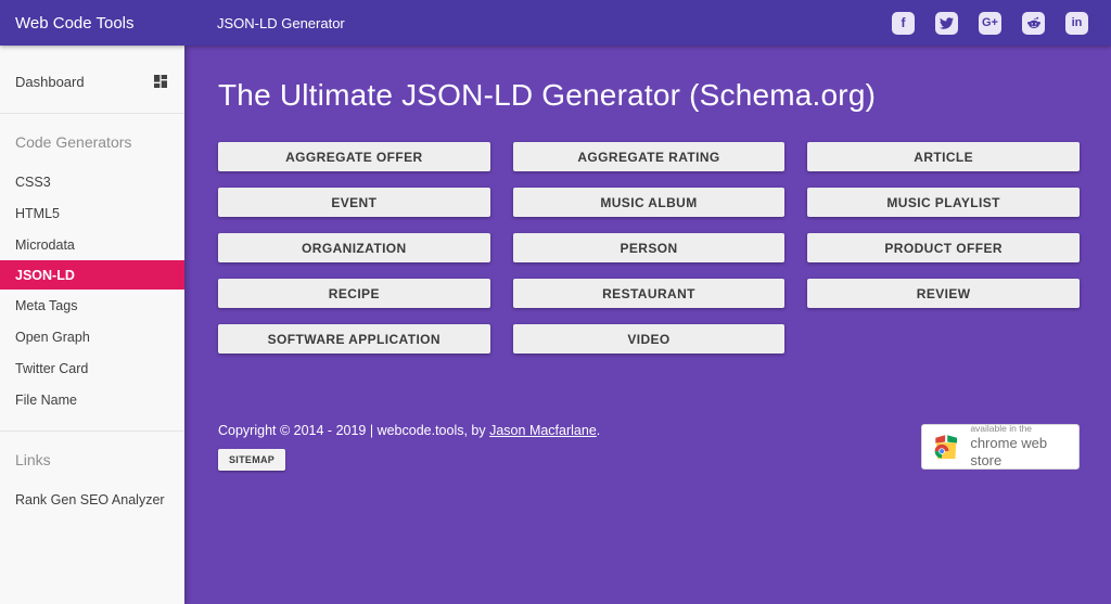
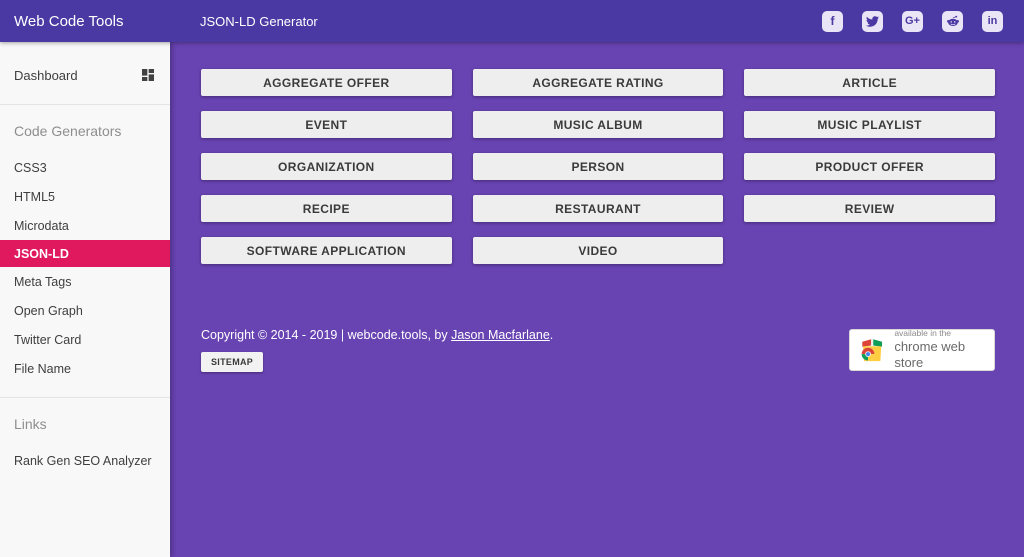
  Web Code Tools
  JSON-LD Generator
  f
  G+
  in
  Dashboard
  Code Generators
  CSS3
  HTML5
  Microdata
  JSON-LD
  Meta Tags
  Open Graph
  Twitter Card
  File Name
  Links
  Rank Gen SEO Analyzer
- The Ultimate JSON-LD Generator (Schema.org)
  AGGREGATE OFFER
  AGGREGATE RATING
  ARTICLE
  EVENT
  MUSIC ALBUM
  MUSIC PLAYLIST
  ORGANIZATION
  PERSON
  PRODUCT OFFER
  RECIPE
  RESTAURANT
  REVIEW
  SOFTWARE APPLICATION
  VIDEO
  Copyright © 2014 - 2019 | webcode.tools, by Jason Macfarlane.
  SITEMAP
  available in the
  chrome web store
